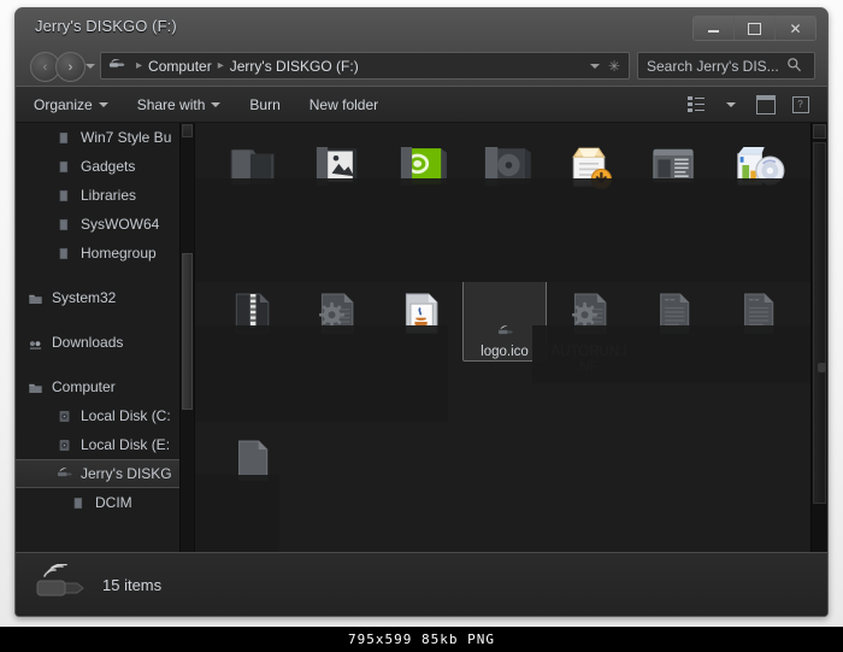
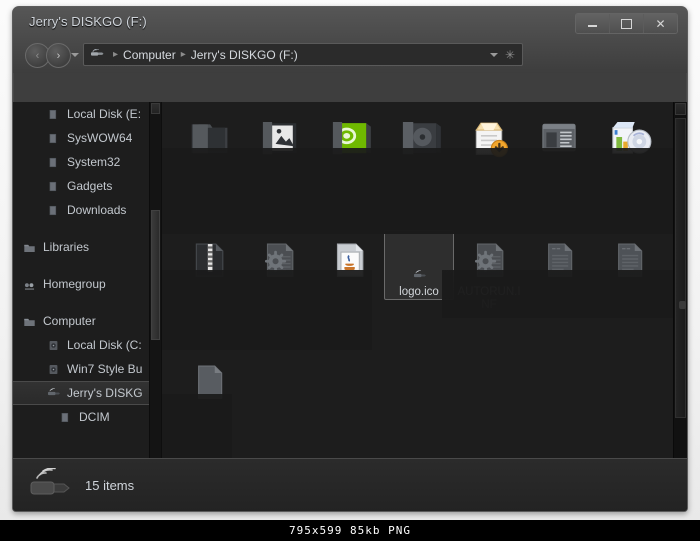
  Jerry's DISKGO (F:)
  ✕
  ‹
  ›
  ▸
  Computer
  ▸
  Jerry's DISKGO (F:)
  ✳
- Search Jerry's DIS...
- Organize
- Share with
- Burn
- New folder
- ?
- Win7 Style Bu
+ Local Disk (E:
- Gadgets
+ SysWOW64
- Libraries
+ System32
- SysWOW64
+ Gadgets
- Homegroup
+ Downloads
- System32
+ Libraries
- Downloads
+ Homegroup
  Computer
  Local Disk (C:
- Local Disk (E:
+ Win7 Style Bu
  Jerry's DISKG
  DCIM
  logo.ico
  15 items
  795x599 85kb PNG
